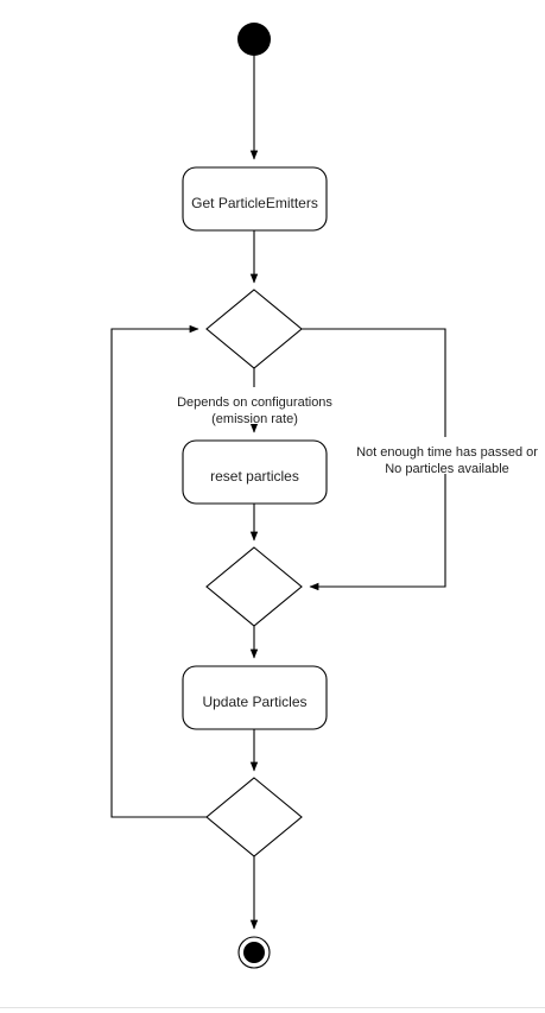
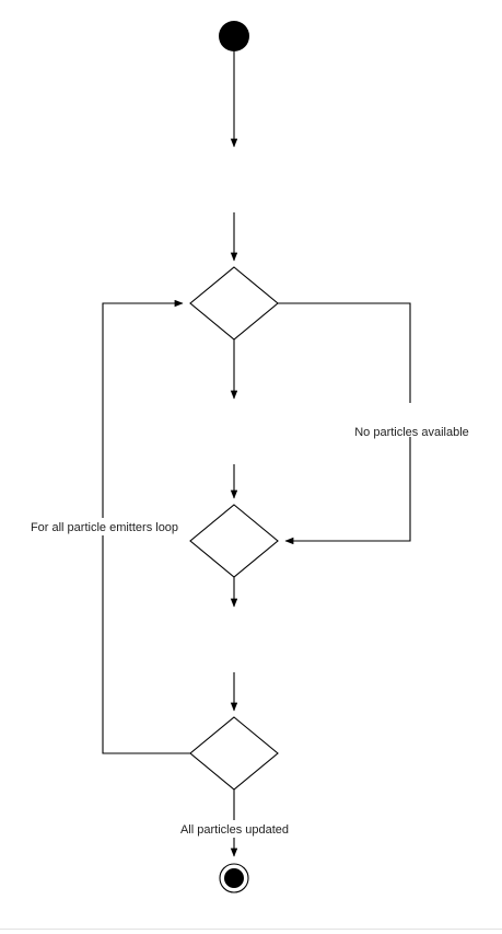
- Get ParticleEmitters
- reset particles
- Update Particles
- Depends on configurations
- (emission rate)
- Not enough time has passed or
  No particles available
+ For all particle emitters loop
+ All particles updated
